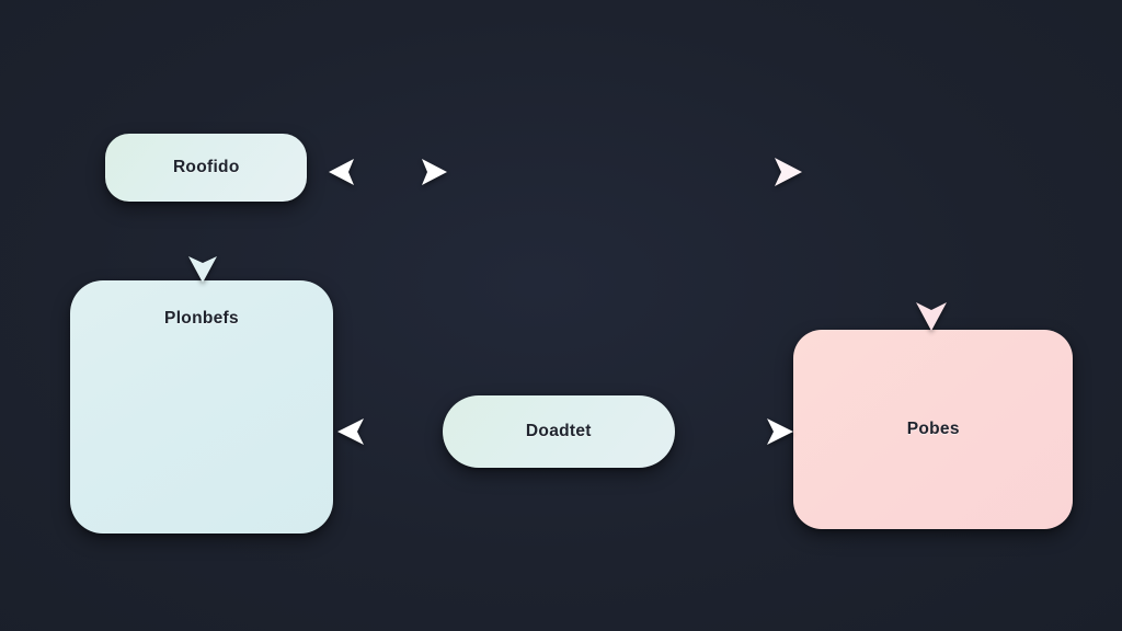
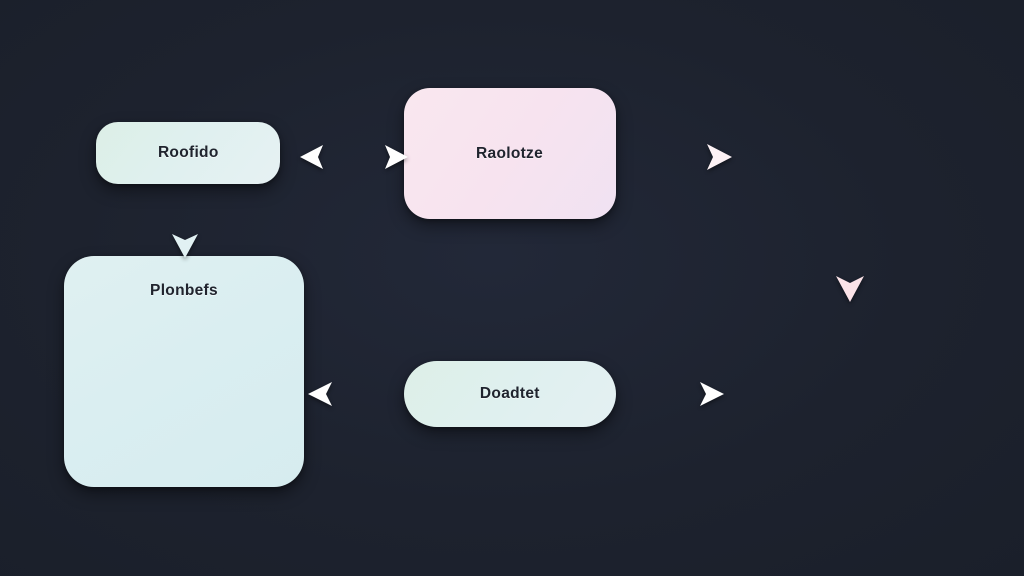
  Roofido
+ Raolotze
  Plonbefs
  Doadtet
- Pobes
